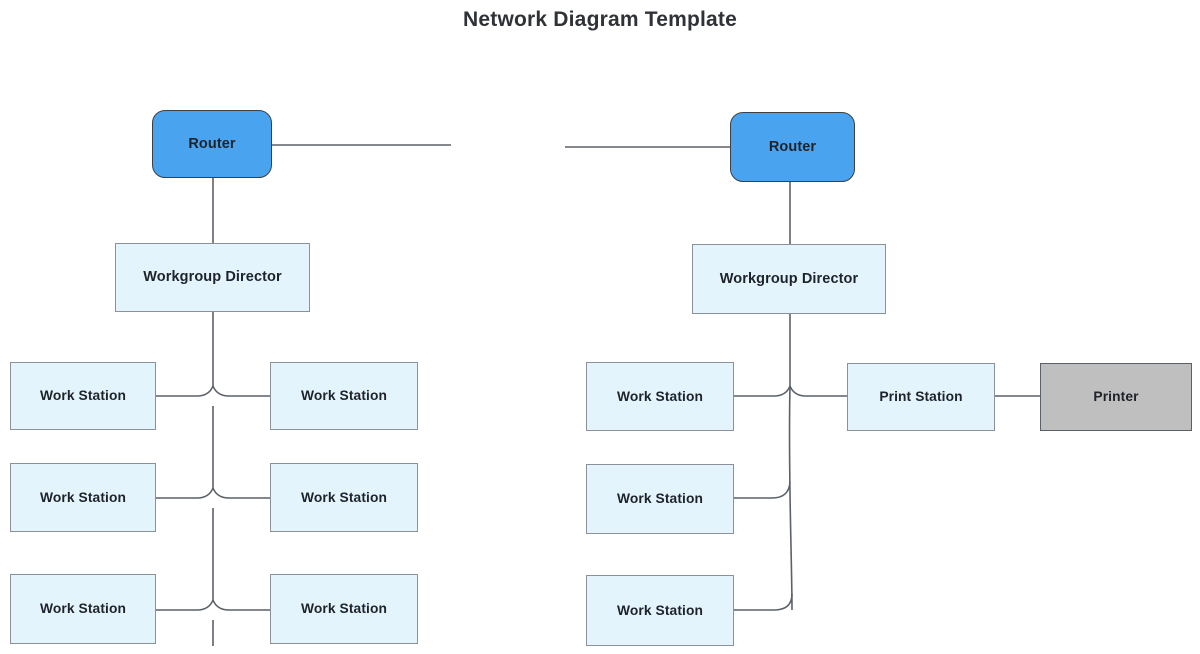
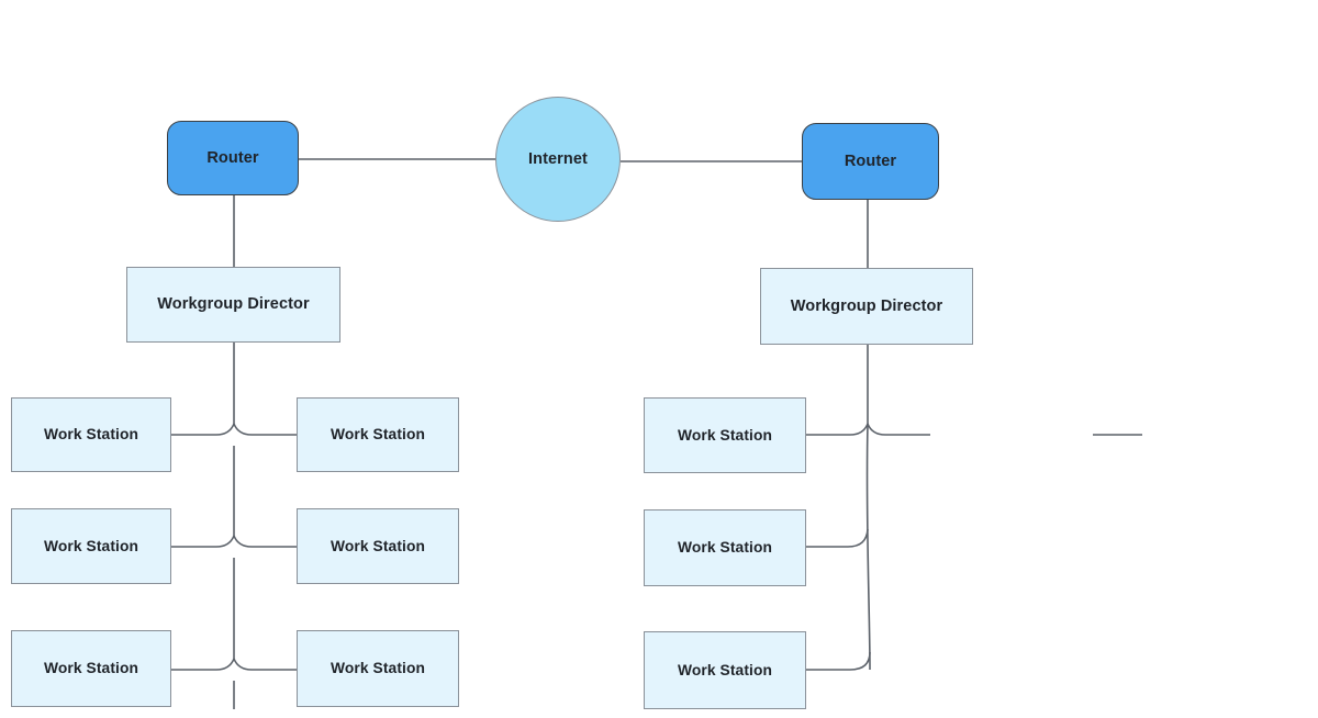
- Network Diagram Template
  Router
+ Internet
  Router
  Workgroup Director
  Workgroup Director
  Work Station
  Work Station
  Work Station
  Work Station
  Work Station
  Work Station
  Work Station
  Work Station
  Work Station
- Print Station
- Printer
